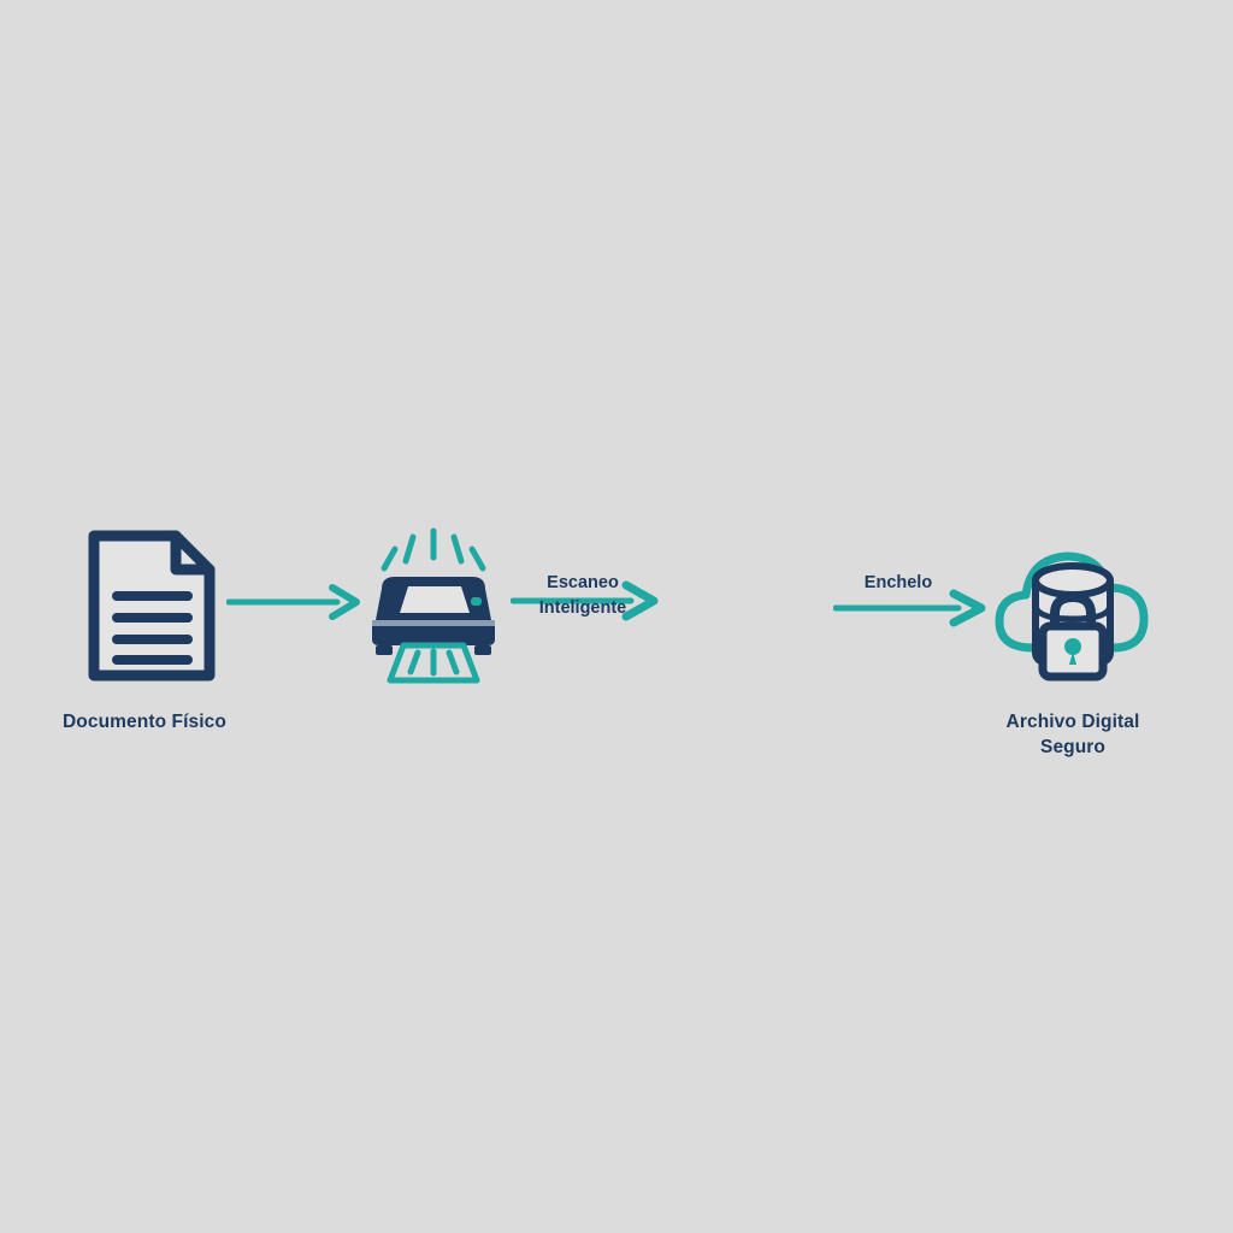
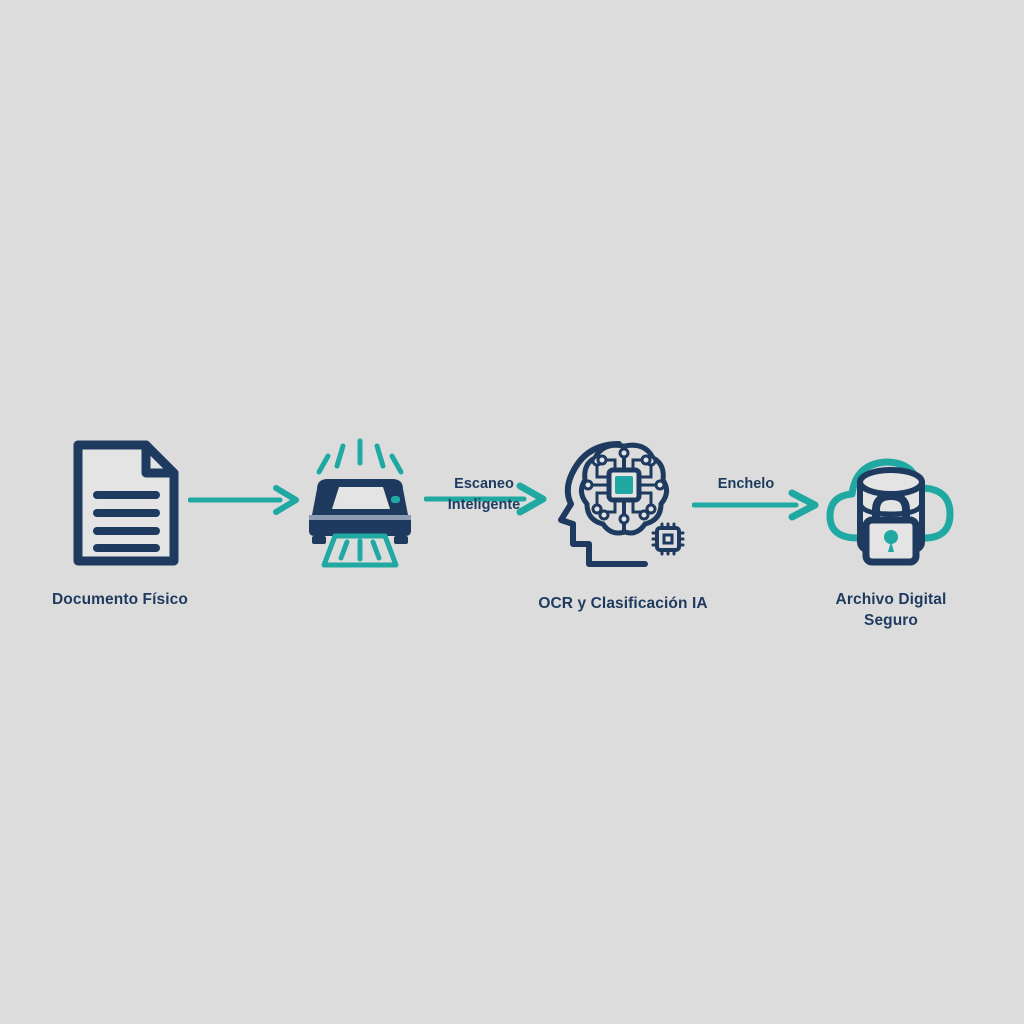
  Documento Físico
  Escaneo
  Inteligente
+ OCR y Clasificación IA
  Enchelo
  Archivo Digital
  Seguro
